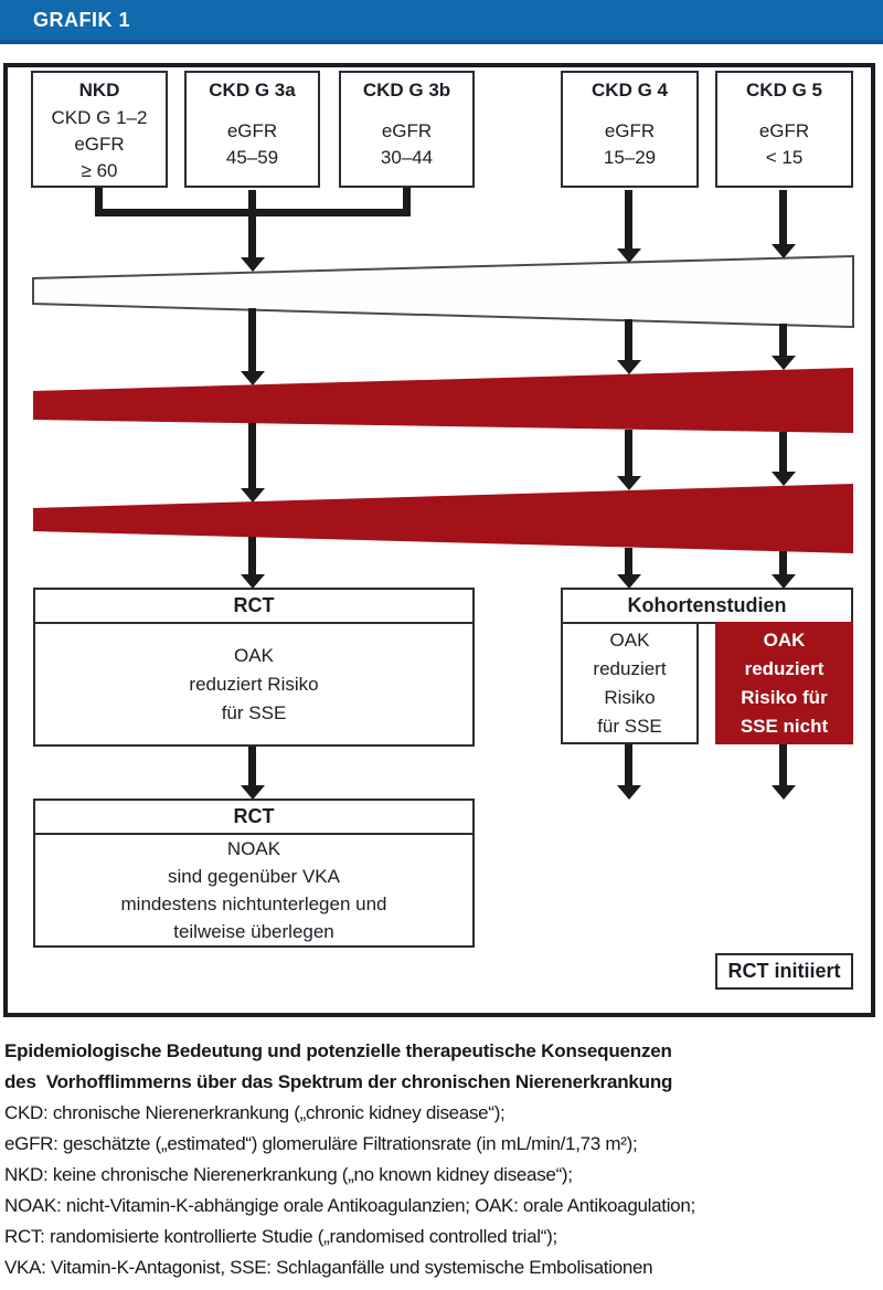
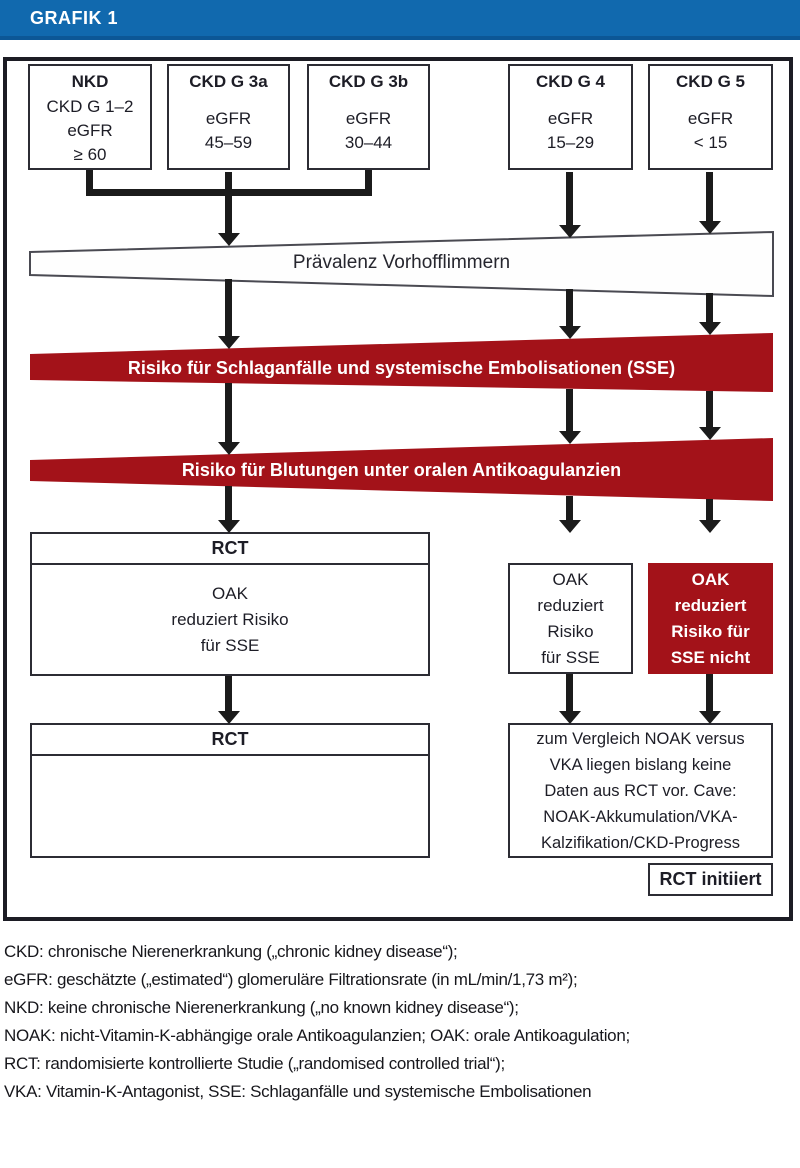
  GRAFIK 1
  NKD
  CKD G 1–2
  eGFR
  ≥ 60
  CKD G 3a
  eGFR
  45–59
  CKD G 3b
  eGFR
  30–44
  CKD G 4
  eGFR
  15–29
  CKD G 5
  eGFR
  < 15
+ Prävalenz Vorhofflimmern
+ Risiko für Schlaganfälle und systemische Embolisationen (SSE)
+ Risiko für Blutungen unter oralen Antikoagulanzien
  RCT
  OAK
  reduziert Risiko
  für SSE
  RCT
- NOAK
- sind gegenüber VKA
- mindestens nichtunterlegen und
- teilweise überlegen
- Kohortenstudien
  OAK
  reduziert
  Risiko
  für SSE
  OAK
  reduziert
  Risiko für
  SSE nicht
+ zum Vergleich NOAK versus
+ VKA liegen bislang keine
+ Daten aus RCT vor. Cave:
+ NOAK-Akkumulation/VKA-
+ Kalzifikation/CKD-Progress
  RCT initiiert
- Epidemiologische Bedeutung und potenzielle therapeutische Konsequenzen
- des Vorhofflimmerns über das Spektrum der chronischen Nierenerkrankung
  CKD: chronische Nierenerkrankung („chronic kidney disease“);
  eGFR: geschätzte („estimated“) glomeruläre Filtrationsrate (in mL/min/1,73 m²);
  NKD: keine chronische Nierenerkrankung („no known kidney disease“);
  NOAK: nicht-Vitamin-K-abhängige orale Antikoagulanzien; OAK: orale Antikoagulation;
  RCT: randomisierte kontrollierte Studie („randomised controlled trial“);
  VKA: Vitamin-K-Antagonist, SSE: Schlaganfälle und systemische Embolisationen
